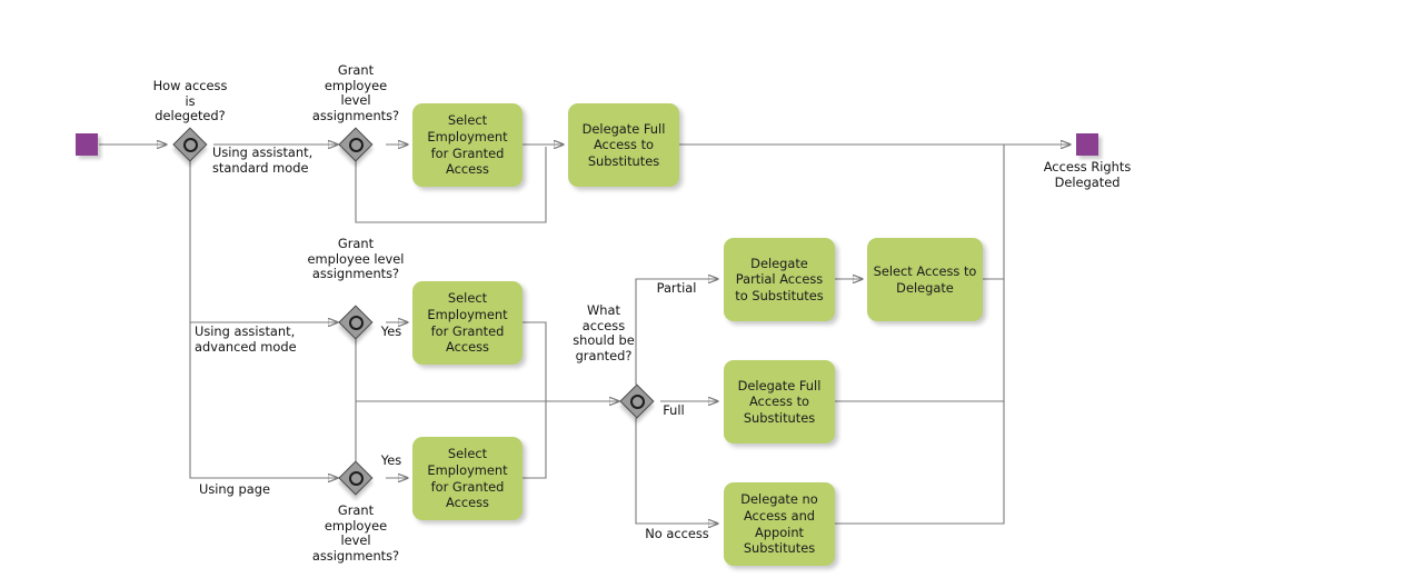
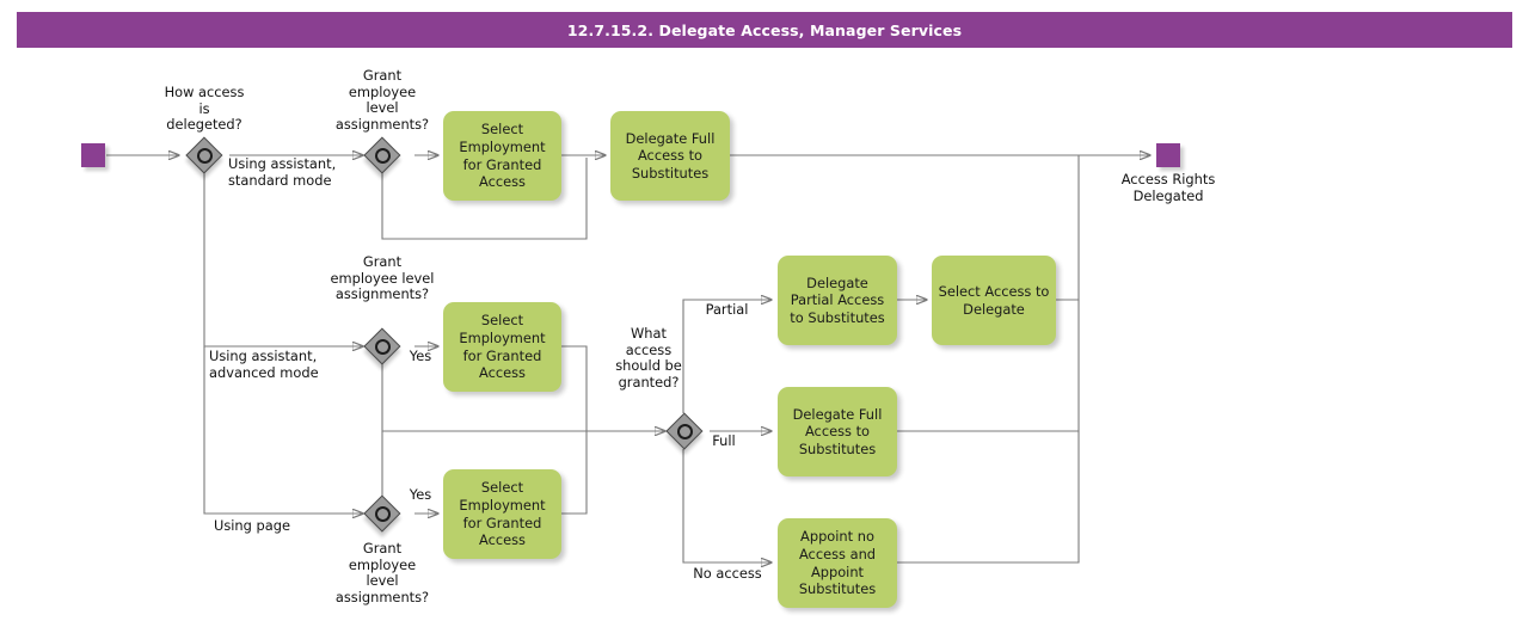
+ 12.7.15.2. Delegate Access, Manager Services
  Access Rights
  Delegated
  How access
  is
  delegeted?
  Grant
  employee
  level
  assignments?
  Grant
  employee level
  assignments?
  Grant
  employee
  level
  assignments?
  What
  access
  should be
  granted?
  Select Employment for Granted Access
  Delegate Full Access to Substitutes
  Select Employment for Granted Access
  Select Employment for Granted Access
  Delegate Partial Access to Substitutes
  Select Access to Delegate
  Delegate Full Access to Substitutes
- Delegate no Access and Appoint Substitutes
+ Appoint no Access and Appoint Substitutes
  Using assistant,
  standard mode
  Using assistant,
  advanced mode
  Using page
  Yes
  Yes
  Partial
  Full
  No access
